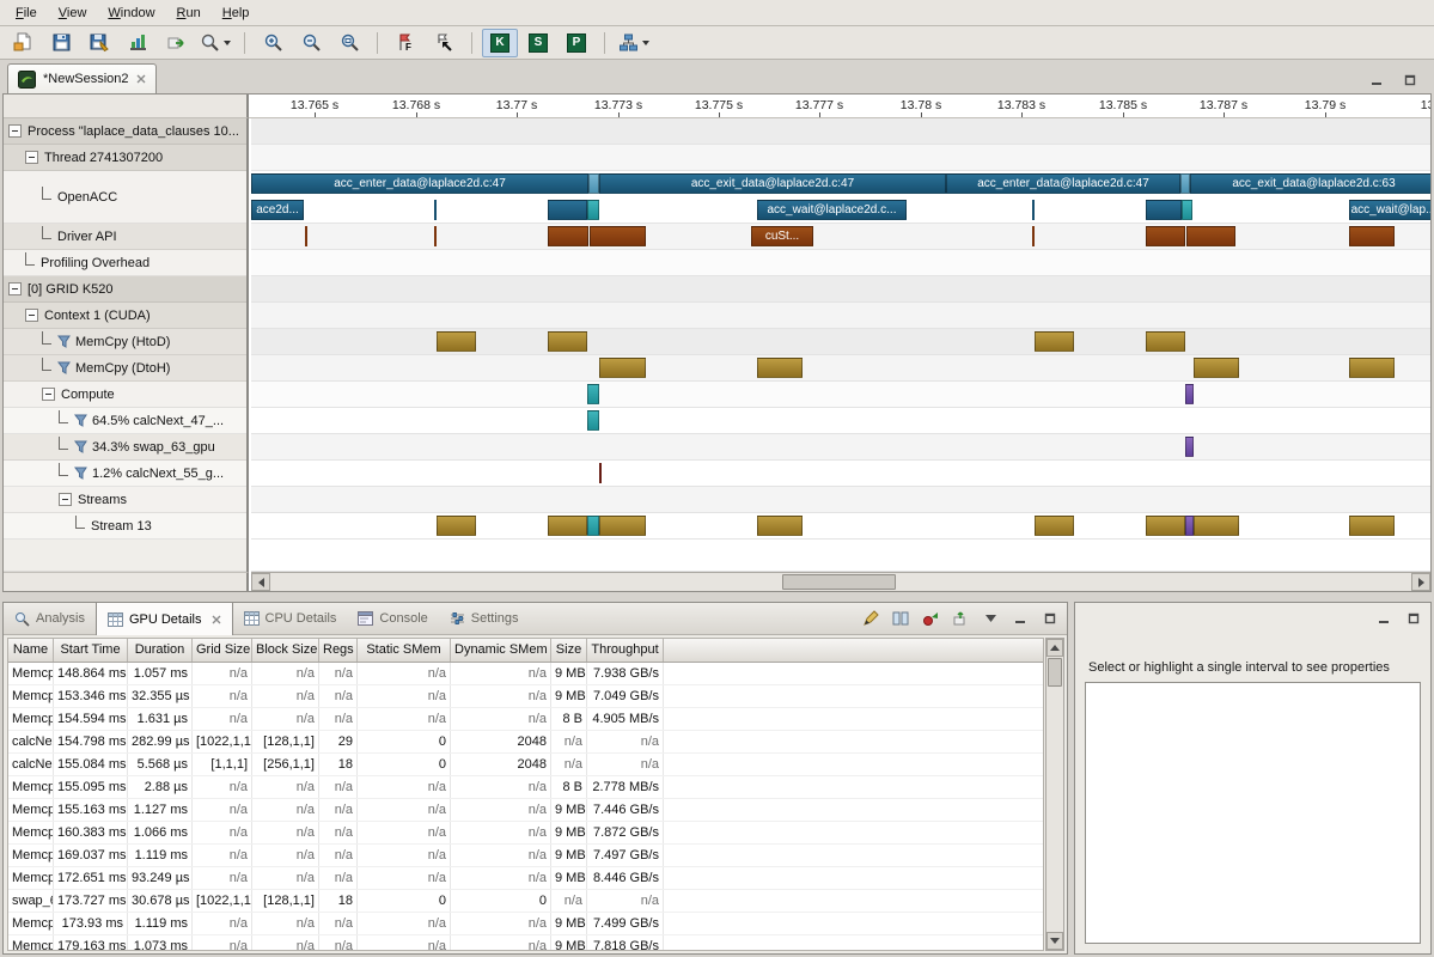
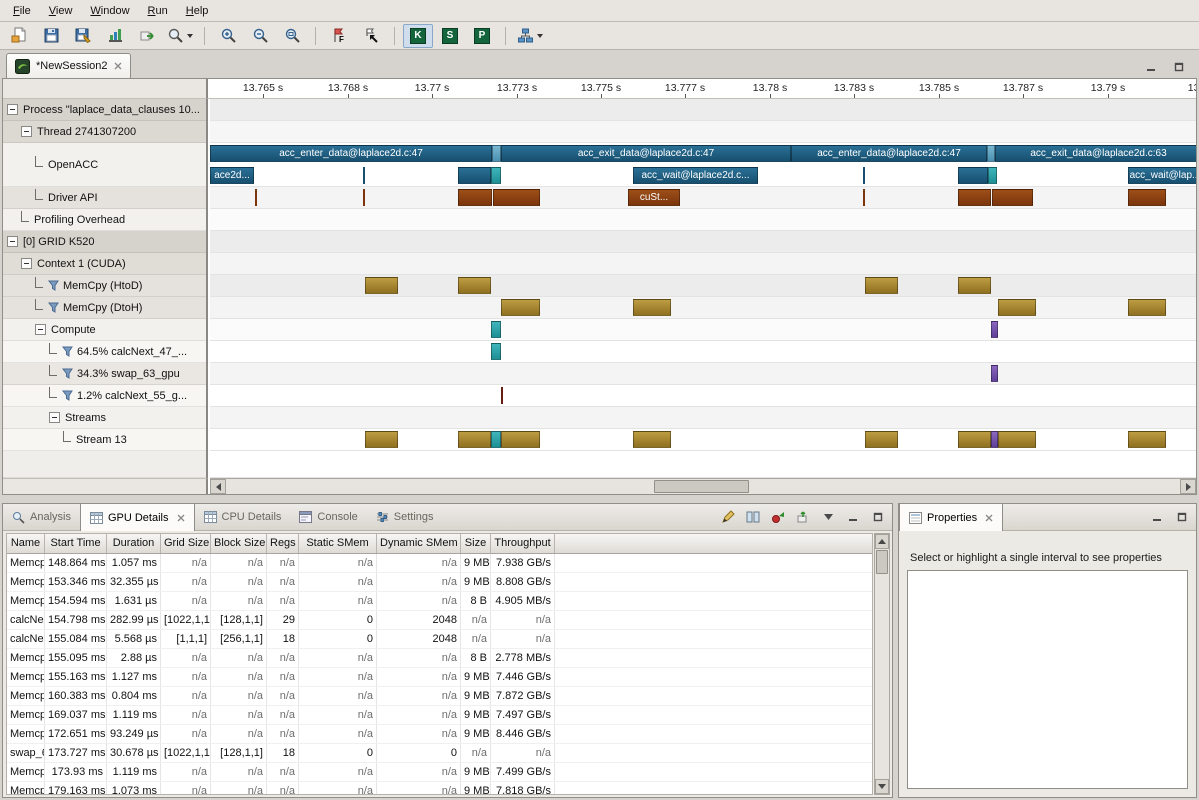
  File
  View
  Window
  Run
  Help
  F
  K
  S
  P
  *NewSession2
  13.765 s
  13.768 s
  13.77 s
  13.773 s
  13.775 s
  13.777 s
  13.78 s
  13.783 s
  13.785 s
  13.787 s
  13.79 s
  Process "laplace_data_clauses 10...
  Thread 2741307200
  OpenACC
  Driver API
  Profiling Overhead
  [0] GRID K520
  Context 1 (CUDA)
  MemCpy (HtoD)
  MemCpy (DtoH)
  Compute
  64.5% calcNext_47_...
  34.3% swap_63_gpu
  1.2% calcNext_55_g...
  Streams
  Stream 13
  acc_enter_data@laplace2d.c:47
  acc_exit_data@laplace2d.c:47
  acc_enter_data@laplace2d.c:47
  acc_exit_data@laplace2d.c:63
  ace2d...
  acc_wait@laplace2d.c...
  acc_wait@lap.
  cuSt...
  Analysis
  GPU Details
  CPU Details
  Console
  Settings
  Name
  Start Time
  Duration
  Grid Size
  Block Size
  Regs
  Static SMem
  Dynamic SMem
  Size
  Throughput
  Memcp
  148.864 ms
  1.057 ms
  n/a
  n/a
  n/a
  n/a
  n/a
  9 MB
  7.938 GB/s
  Memcp
  153.346 ms
  32.355 µs
  n/a
  n/a
  n/a
  n/a
  n/a
  9 MB
- 7.049 GB/s
+ 8.808 GB/s
  Memcp
  154.594 ms
  1.631 µs
  n/a
  n/a
  n/a
  n/a
  n/a
  8 B
  4.905 MB/s
  calcNe
  154.798 ms
  282.99 µs
  [1022,1,1
  [128,1,1]
  29
  0
  2048
  n/a
  n/a
  calcNe
  155.084 ms
  5.568 µs
  [1,1,1]
  [256,1,1]
  18
  0
  2048
  n/a
  n/a
  Memcp
  155.095 ms
  2.88 µs
  n/a
  n/a
  n/a
  n/a
  n/a
  8 B
  2.778 MB/s
  Memcp
  155.163 ms
  1.127 ms
  n/a
  n/a
  n/a
  n/a
  n/a
  9 MB
  7.446 GB/s
  Memcp
  160.383 ms
- 1.066 ms
+ 0.804 ms
  n/a
  n/a
  n/a
  n/a
  n/a
  9 MB
  7.872 GB/s
  Memcp
  169.037 ms
  1.119 ms
  n/a
  n/a
  n/a
  n/a
  n/a
  9 MB
  7.497 GB/s
  Memcp
  172.651 ms
  93.249 µs
  n/a
  n/a
  n/a
  n/a
  n/a
  9 MB
  8.446 GB/s
  173.727 ms
  30.678 µs
  [1022,1,1
  [128,1,1]
  18
  0
  0
  n/a
  n/a
  Memcp
  173.93 ms
  1.119 ms
  n/a
  n/a
  n/a
  n/a
  n/a
  9 MB
  7.499 GB/s
  Memcp
  179.163 ms
  1.073 ms
  n/a
  n/a
  n/a
  n/a
  n/a
  9 MB
  7.818 GB/s
+ Properties
  Select or highlight a single interval to see properties
